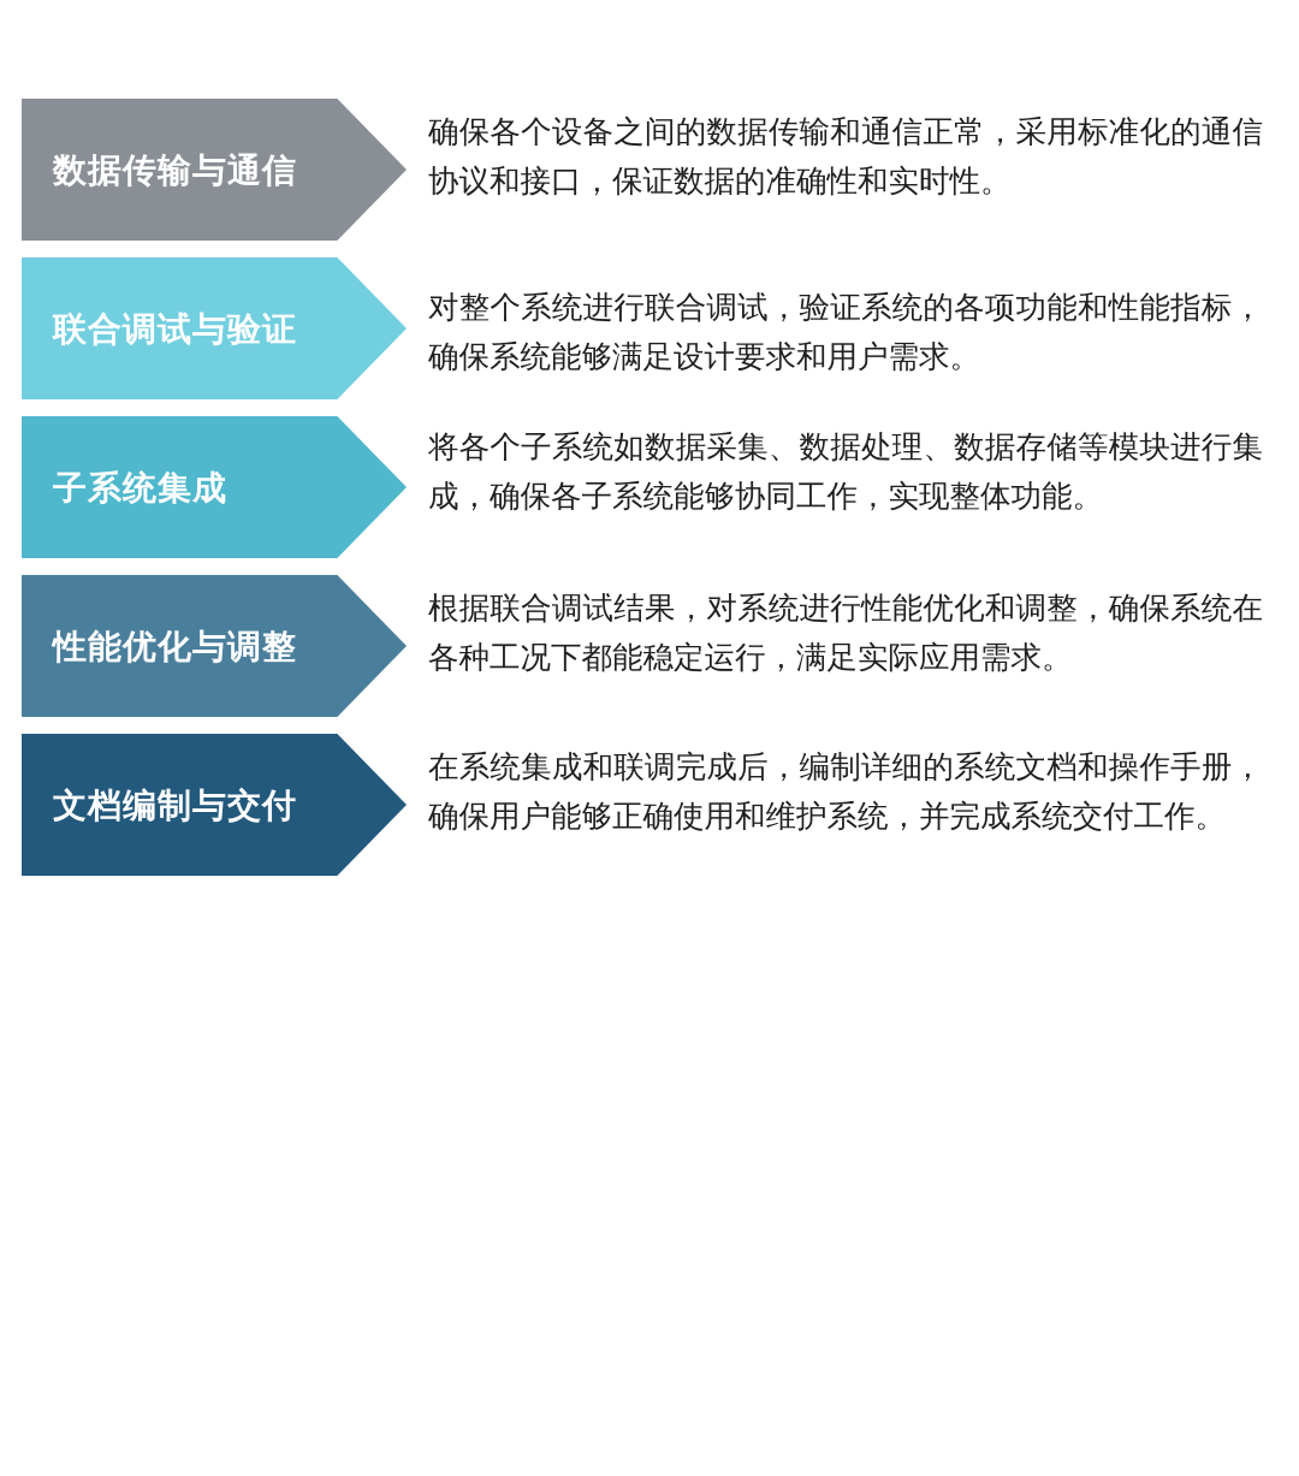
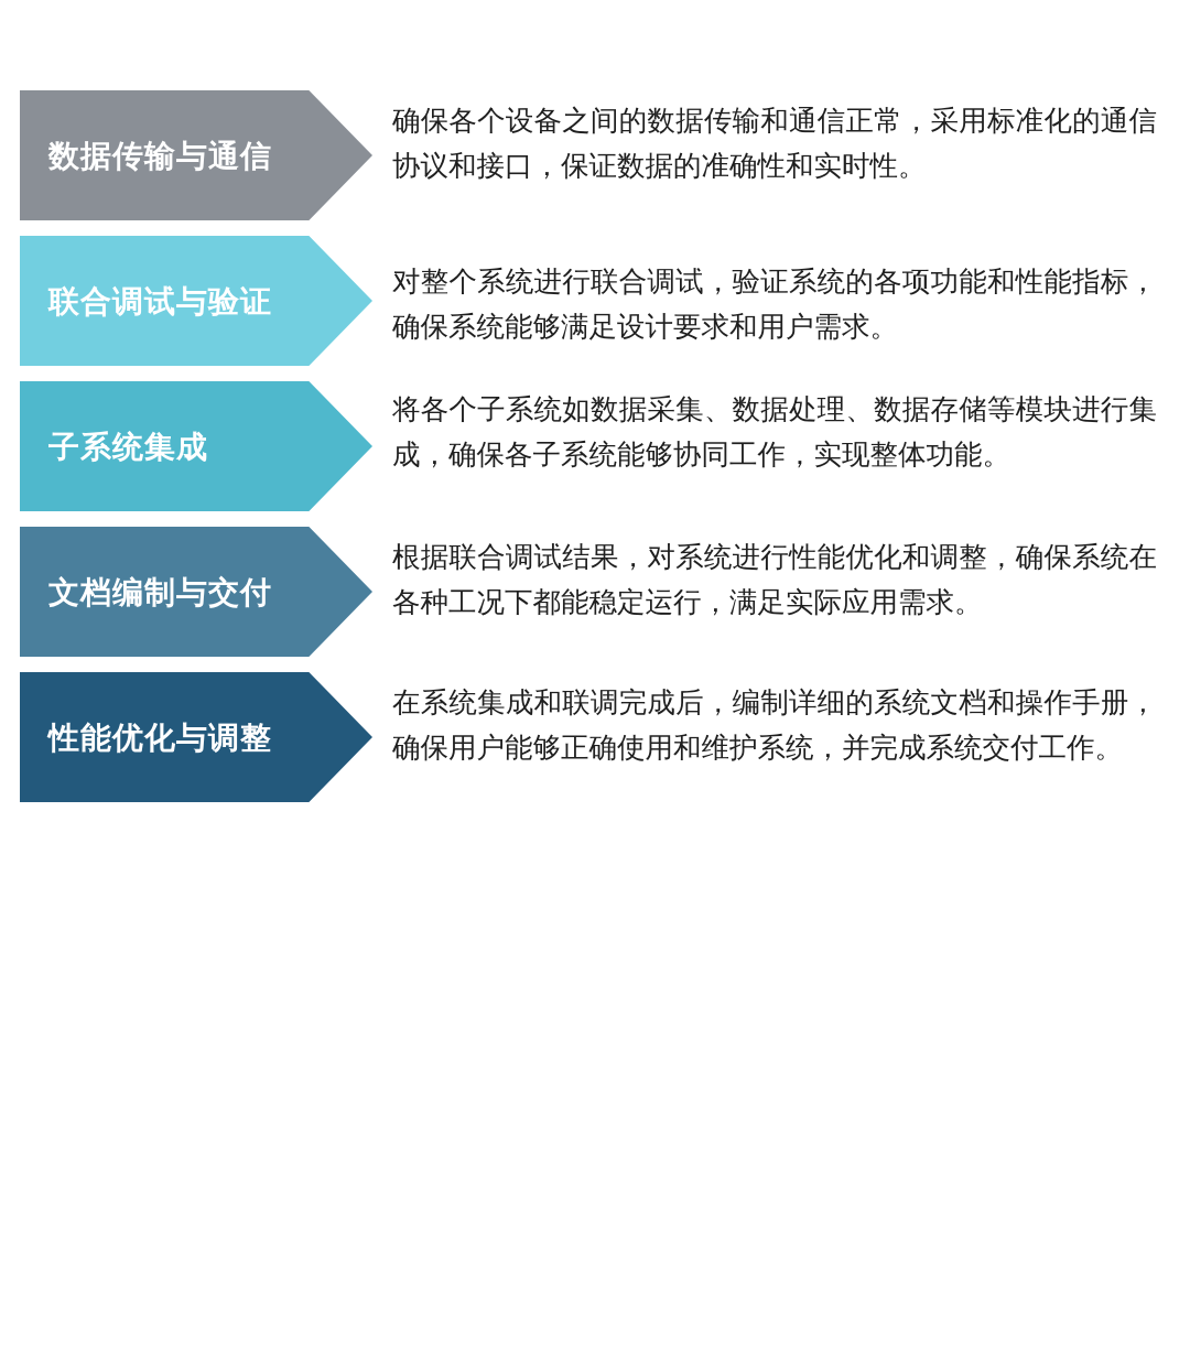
  数据传输与通信
  确保各个设备之间的数据传输和通信正常，采用标准化的通信协议和接口，保证数据的准确性和实时性。
  联合调试与验证
  对整个系统进行联合调试，验证系统的各项功能和性能指标，确保系统能够满足设计要求和用户需求。
  子系统集成
  将各个子系统如数据采集、数据处理、数据存储等模块进行集成，确保各子系统能够协同工作，实现整体功能。
- 性能优化与调整
+ 文档编制与交付
  根据联合调试结果，对系统进行性能优化和调整，确保系统在各种工况下都能稳定运行，满足实际应用需求。
- 文档编制与交付
+ 性能优化与调整
  在系统集成和联调完成后，编制详细的系统文档和操作手册，确保用户能够正确使用和维护系统，并完成系统交付工作。
